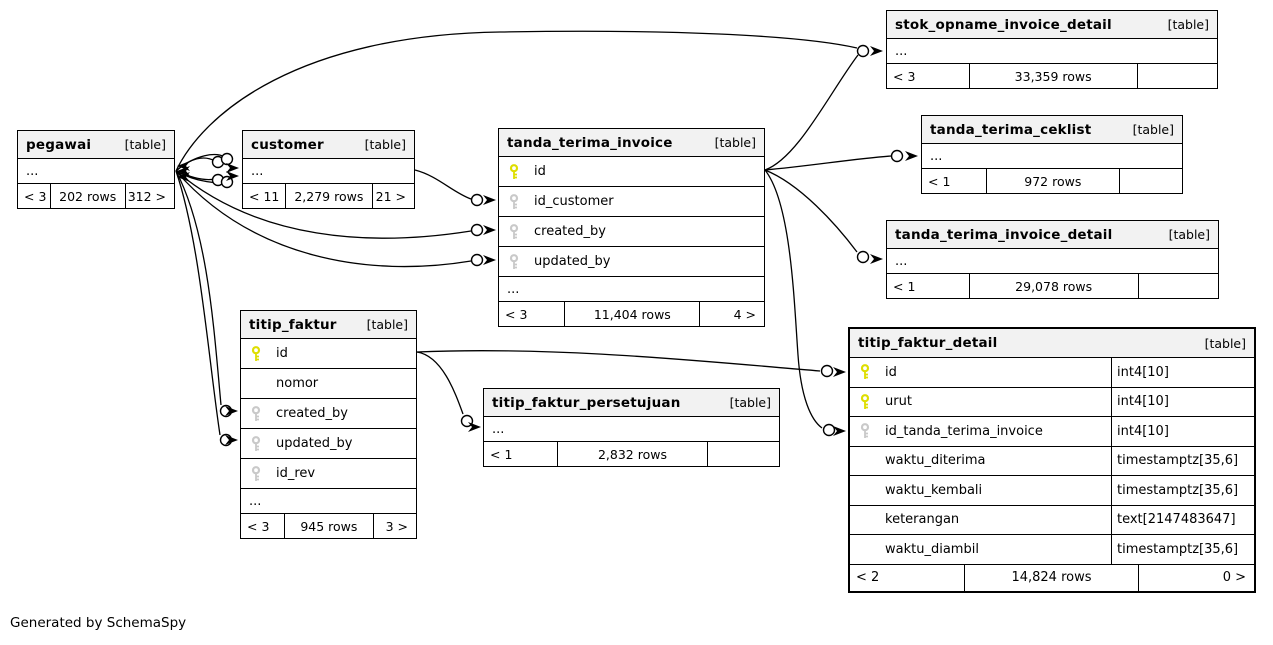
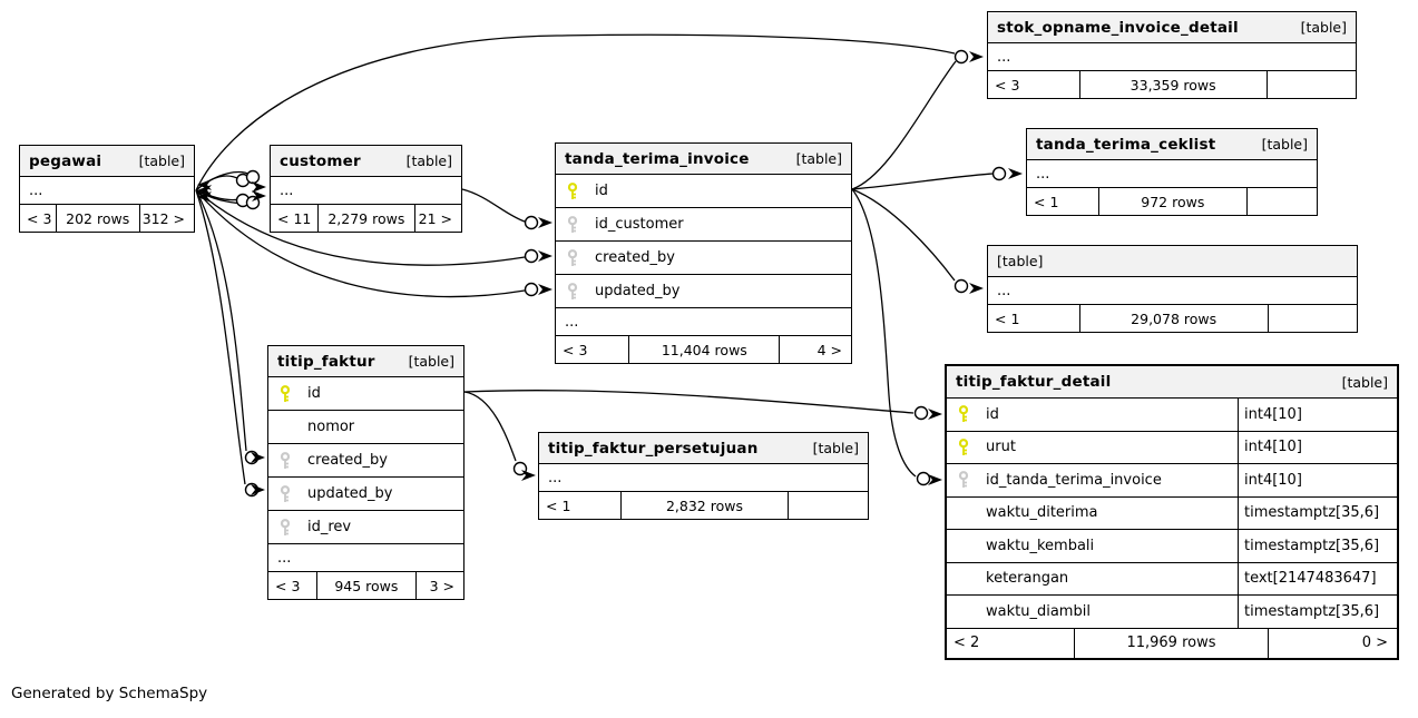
  pegawai
  [table]
  ...
  < 3
  202 rows
  312 >
  customer
  [table]
  ...
  < 11
  2,279 rows
  21 >
  tanda_terima_invoice
  [table]
  id
  id_customer
  created_by
  updated_by
  ...
  < 3
  11,404 rows
  4 >
  stok_opname_invoice_detail
  [table]
  ...
  < 3
  33,359 rows
  tanda_terima_ceklist
  [table]
  ...
  < 1
  972 rows
- tanda_terima_invoice_detail
  [table]
  ...
  < 1
  29,078 rows
  titip_faktur
  [table]
  id
  nomor
  created_by
  updated_by
  id_rev
  ...
  < 3
  945 rows
  3 >
  titip_faktur_persetujuan
  [table]
  ...
  < 1
  2,832 rows
  titip_faktur_detail
  [table]
  id
  int4[10]
  urut
  int4[10]
  id_tanda_terima_invoice
  int4[10]
  waktu_diterima
  timestamptz[35,6]
  waktu_kembali
  timestamptz[35,6]
  keterangan
  text[2147483647]
  waktu_diambil
  timestamptz[35,6]
  < 2
- 14,824 rows
+ 11,969 rows
  0 >
  Generated by SchemaSpy
